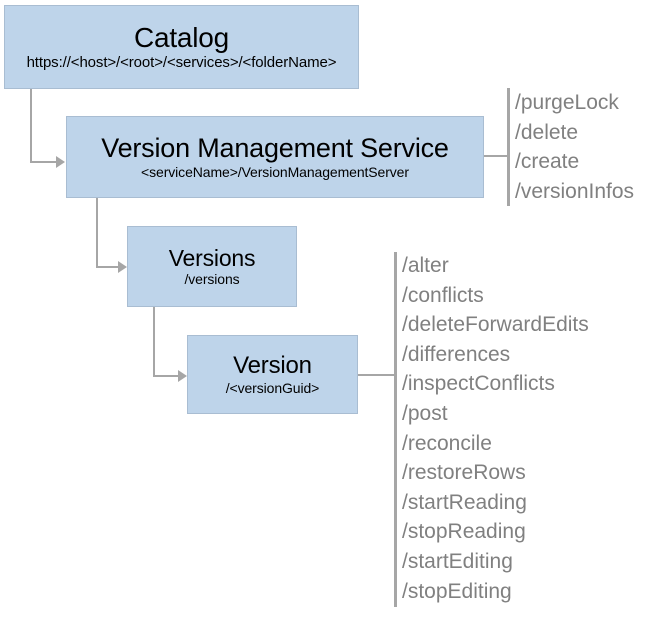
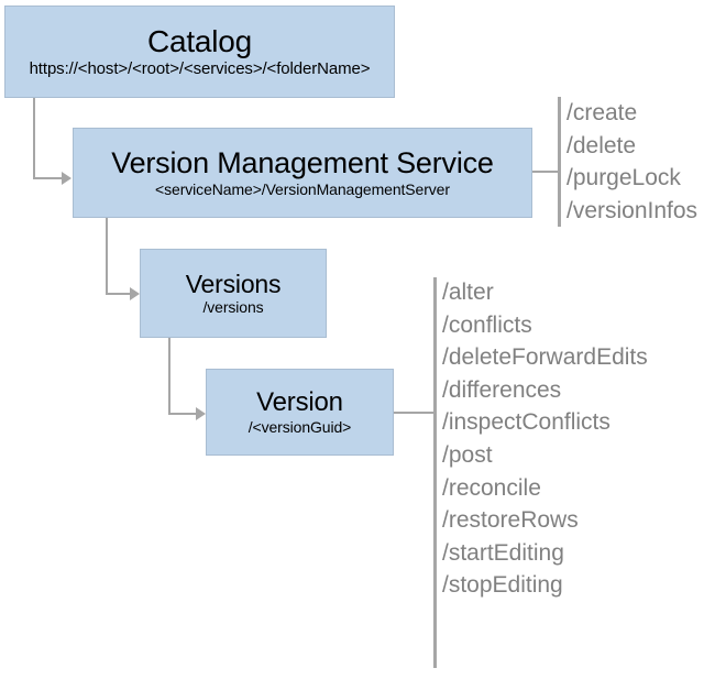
  Catalog
  https://<host>/<root>/<services>/<folderName>
  Version Management Service
  <serviceName>/VersionManagementServer
  Versions
  /versions
  Version
  /<versionGuid>
- /purgeLock
+ /create
  /delete
- /create
+ /purgeLock
  /versionInfos
  /alter
  /conflicts
  /deleteForwardEdits
  /differences
  /inspectConflicts
  /post
  /reconcile
  /restoreRows
- /startReading
- /stopReading
  /startEditing
  /stopEditing
